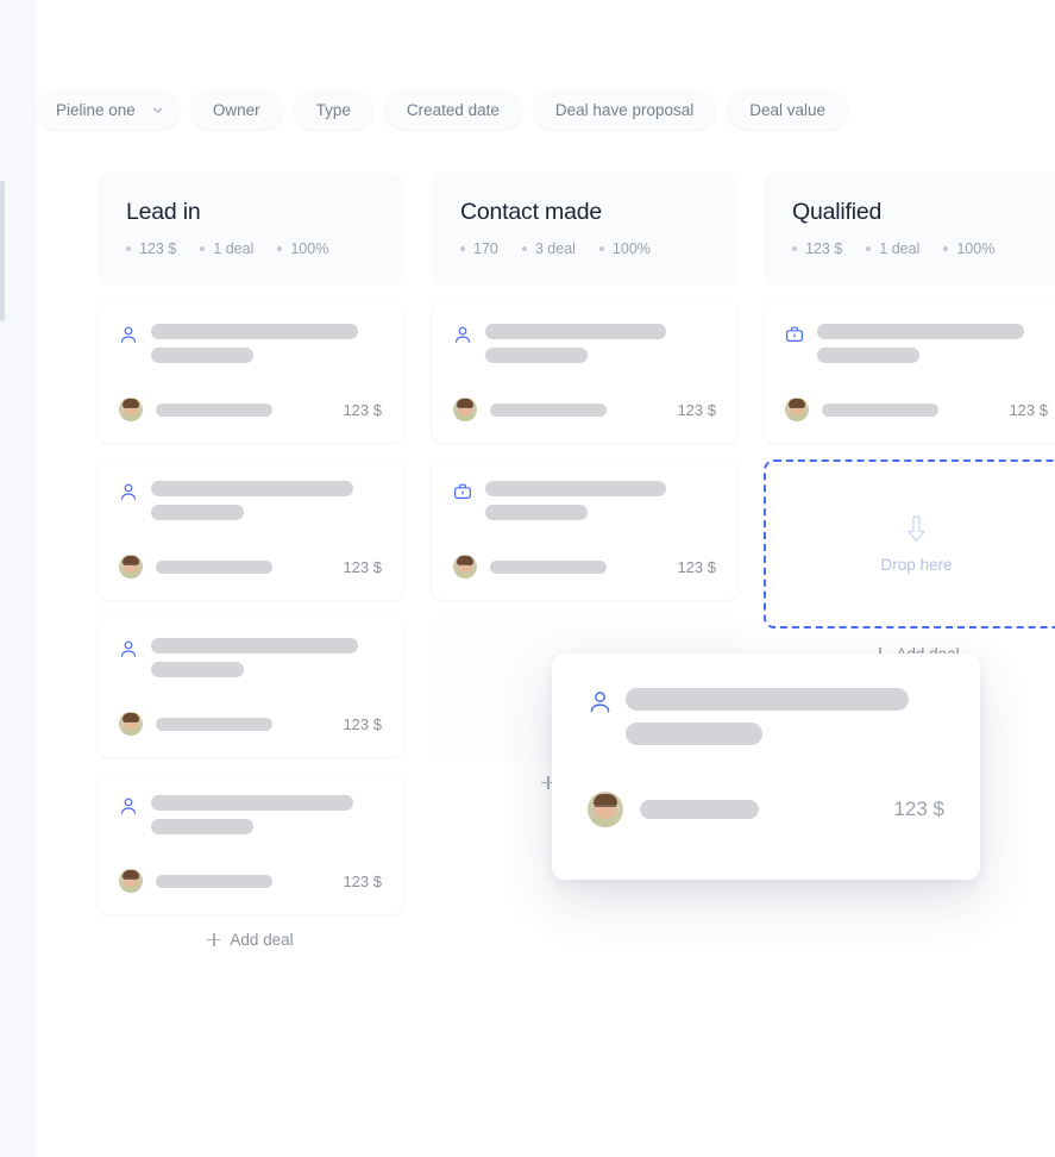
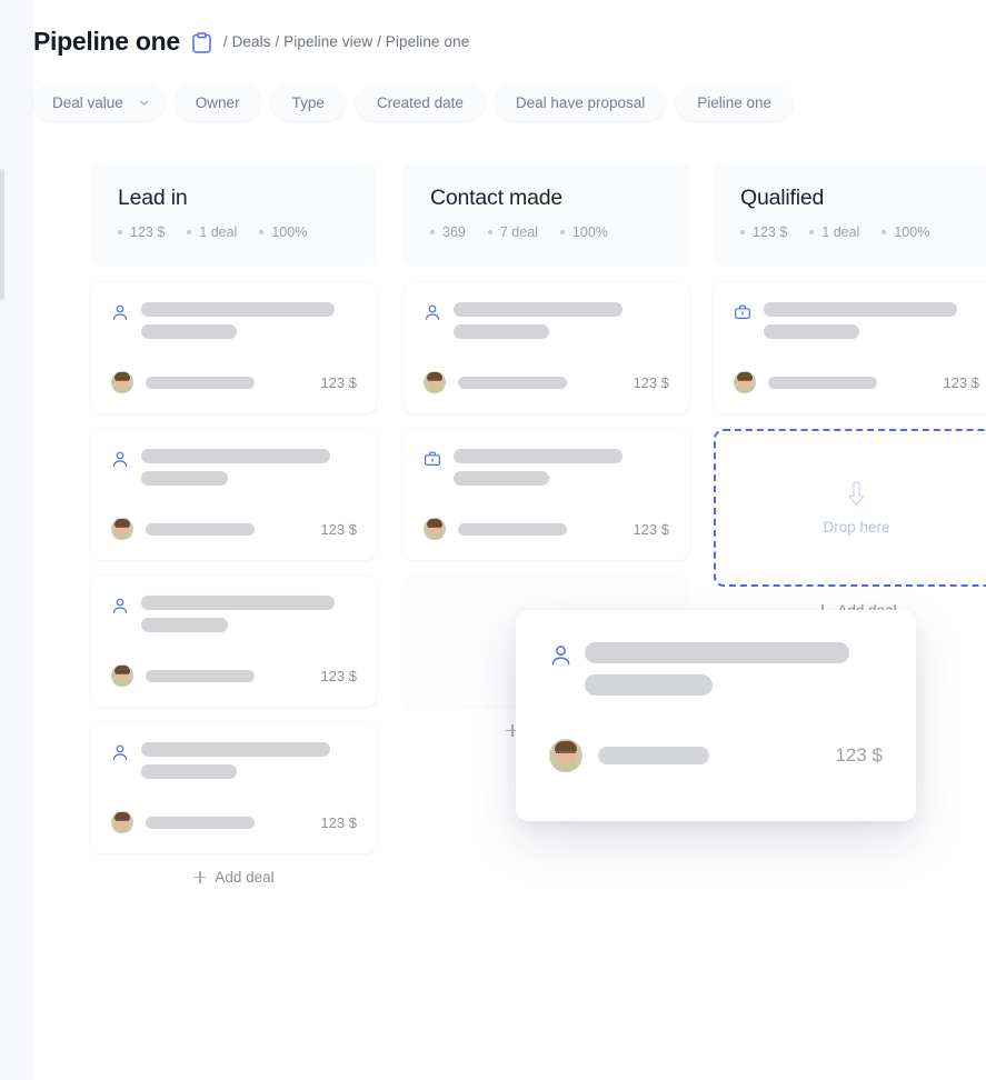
+ Pipeline one
+ / Deals / Pipeline view / Pipeline one
- Pieline one
+ Deal value
  Owner
  Type
  Created date
  Deal have proposal
- Deal value
+ Pieline one
  Lead in
  123 $
  1 deal
  100%
  123 $
  123 $
  123 $
  123 $
  Add deal
  Contact made
- 170
+ 369
- 3 deal
+ 7 deal
  100%
  123 $
  123 $
  Qualified
  123 $
  1 deal
  100%
  123 $
  Drop here
  123 $
